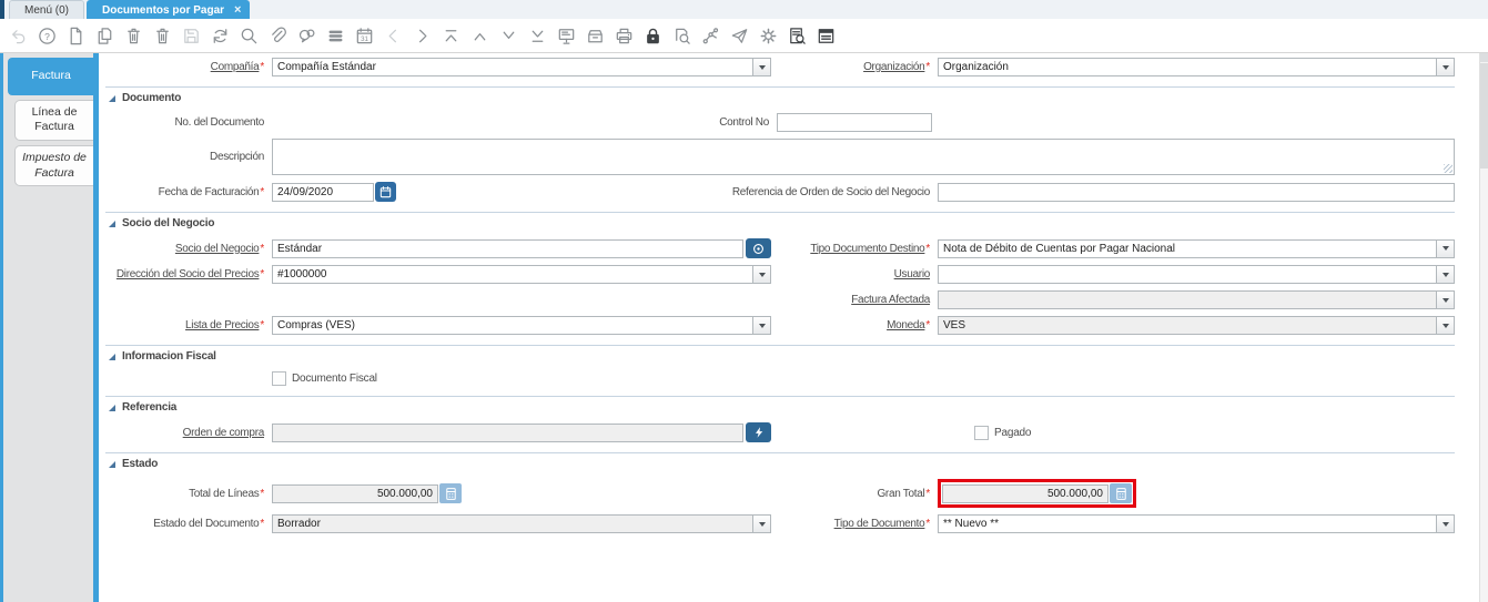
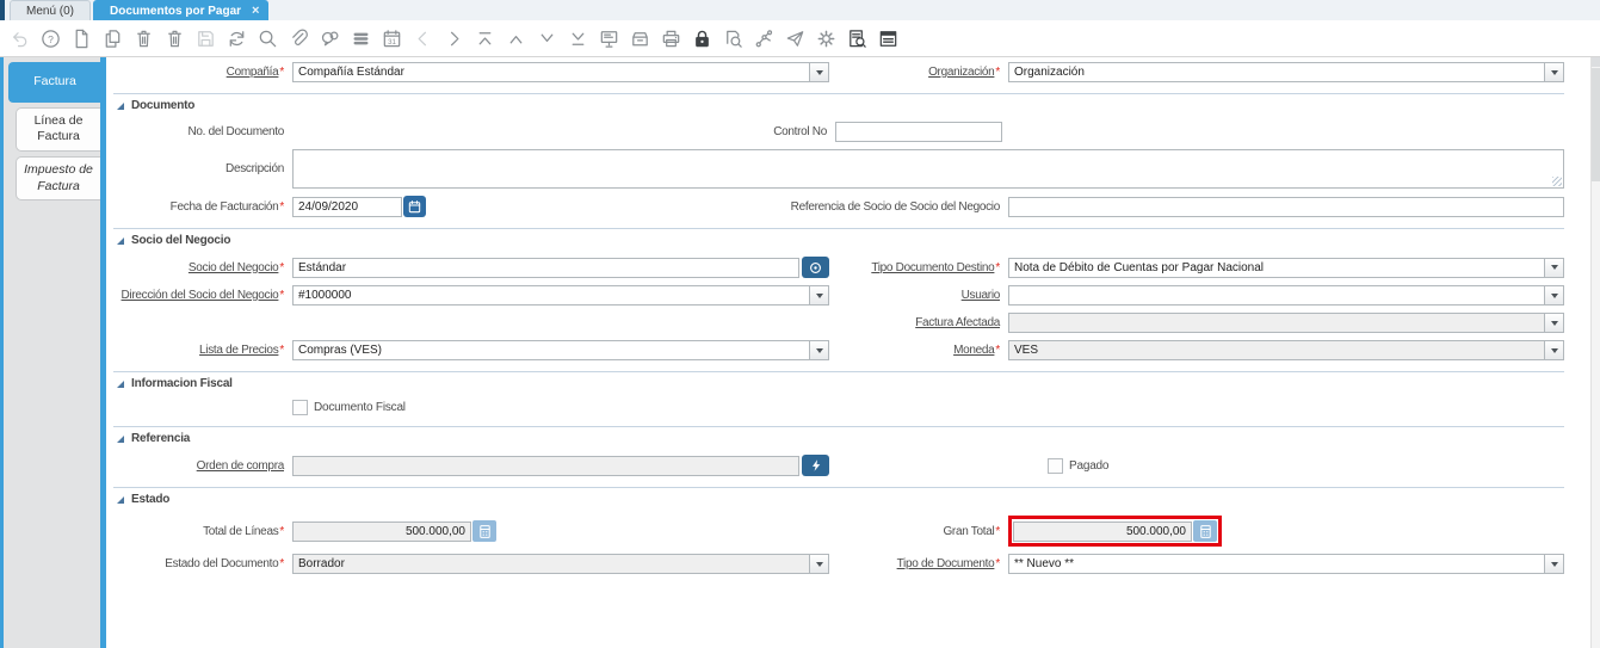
  Menú (0)
  Documentos por Pagar
  ×
  ?
  Factura
  Línea de Factura
  Impuesto de Factura
  Compañía
  *
  Compañía Estándar
  Organización
  *
  Organización
  Documento
  No. del Documento
  Control No
  Descripción
  Fecha de Facturación
  *
  24/09/2020
- Referencia de Orden de Socio del Negocio
+ Referencia de Socio de Socio del Negocio
  Socio del Negocio
  Socio del Negocio
  *
  Estándar
  Tipo Documento Destino
  *
  Nota de Débito de Cuentas por Pagar Nacional
- Dirección del Socio del Precios
+ Dirección del Socio del Negocio
  *
  #1000000
  Usuario
  Factura Afectada
  Lista de Precios
  *
  Compras (VES)
  Moneda
  *
  VES
  Informacion Fiscal
  Documento Fiscal
  Referencia
  Orden de compra
  Pagado
  Estado
  Total de Líneas
  *
  500.000,00
  Gran Total
  *
  500.000,00
  Estado del Documento
  *
  Borrador
  Tipo de Documento
  *
  ** Nuevo **
